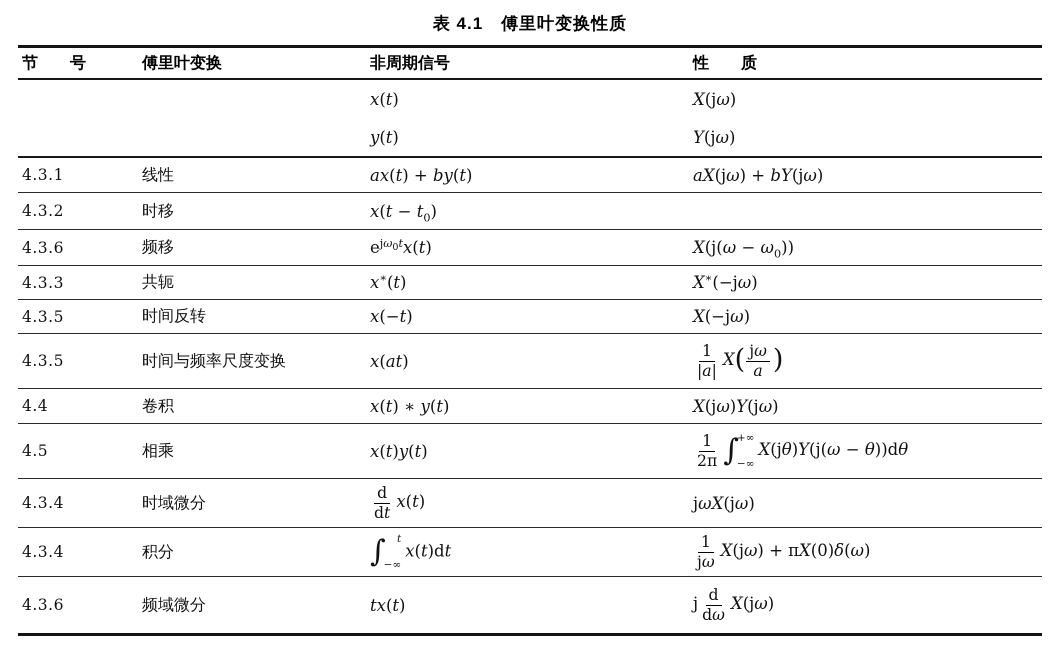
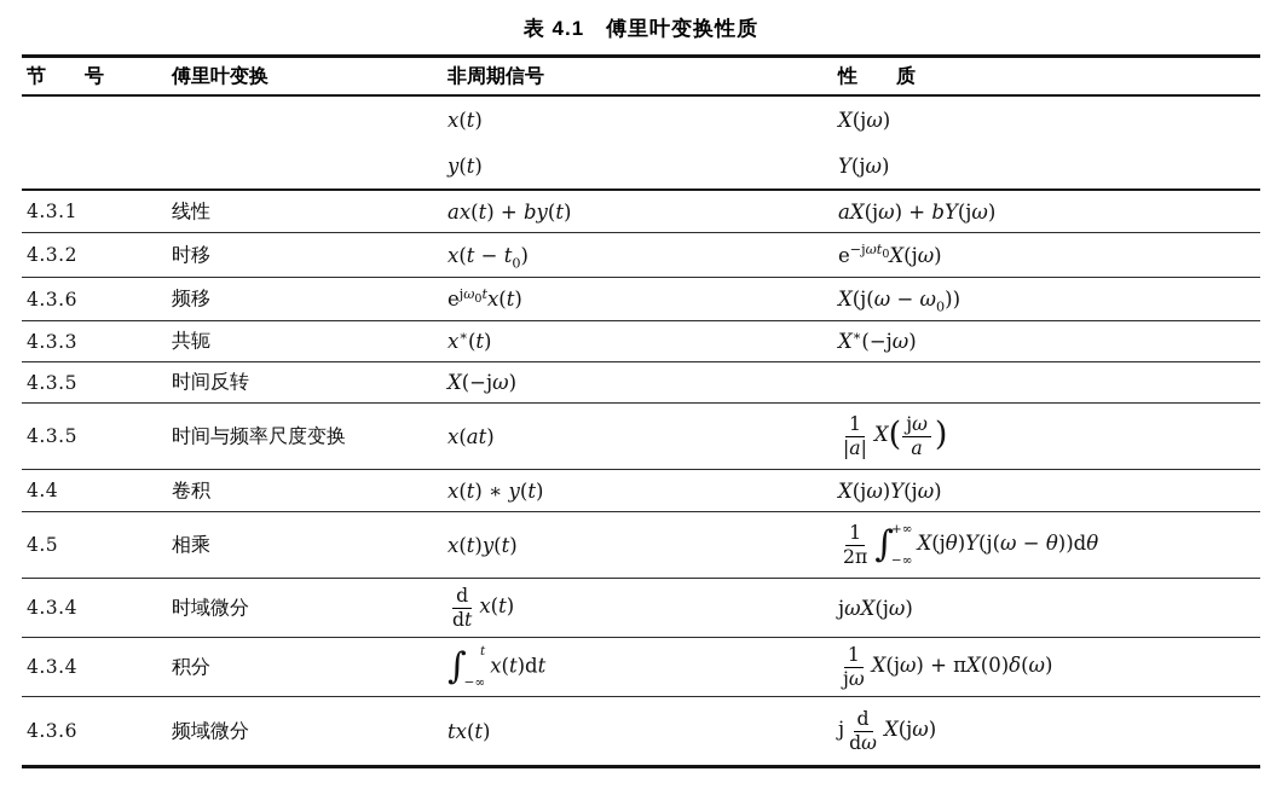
  表 4.1 傅里叶变换性质
  节 号
  傅里叶变换
  非周期信号
  性 质
  x(t)
  X(jω)
  y(t)
  Y(jω)
  4.3.1
  线性
  ax(t) + by(t)
  aX(jω) + bY(jω)
  4.3.2
  时移
  x(t − t0)
+ e−jωt0X(jω)
  4.3.6
  频移
  ejω0tx(t)
  X(j(ω − ω0))
  4.3.3
  共轭
  x∗(t)
  X∗(−jω)
  4.3.5
  时间反转
- x(−t)
  X(−jω)
  4.3.5
  时间与频率尺度变换
  x(at)
  1
  |a|
  X(
  jω
  a
  )
  4.4
  卷积
  x(t) ∗ y(t)
  X(jω)Y(jω)
  4.5
  相乘
  x(t)y(t)
  1
  2π
  ∫
  +∞
  −∞
  X(jθ)Y(j(ω − θ))dθ
  4.3.4
  时域微分
  d
  dt
  x(t)
  jωX(jω)
  4.3.4
  积分
  ∫
  t
  −∞
  x(t)dt
  1
  jω
  X(jω) + πX(0)δ(ω)
  4.3.6
  频域微分
  tx(t)
  j
  d
  dω
  X(jω)
